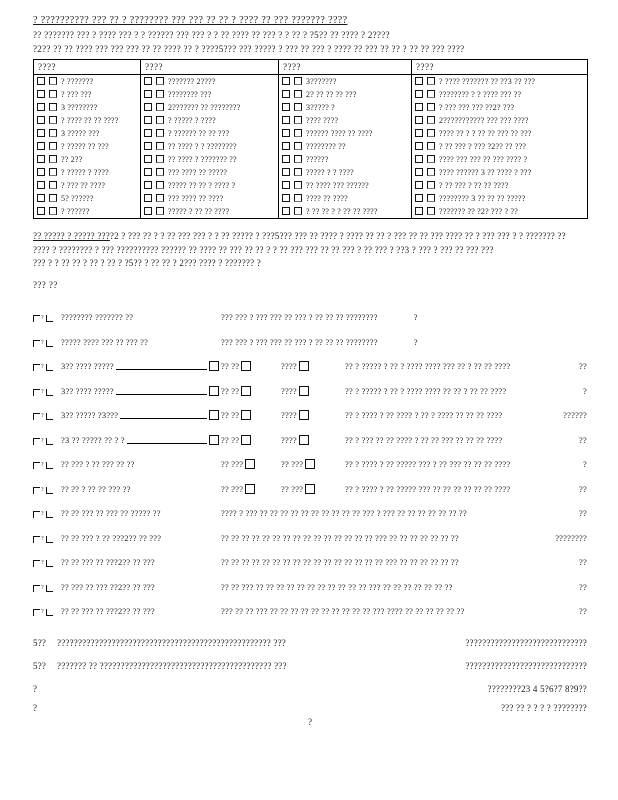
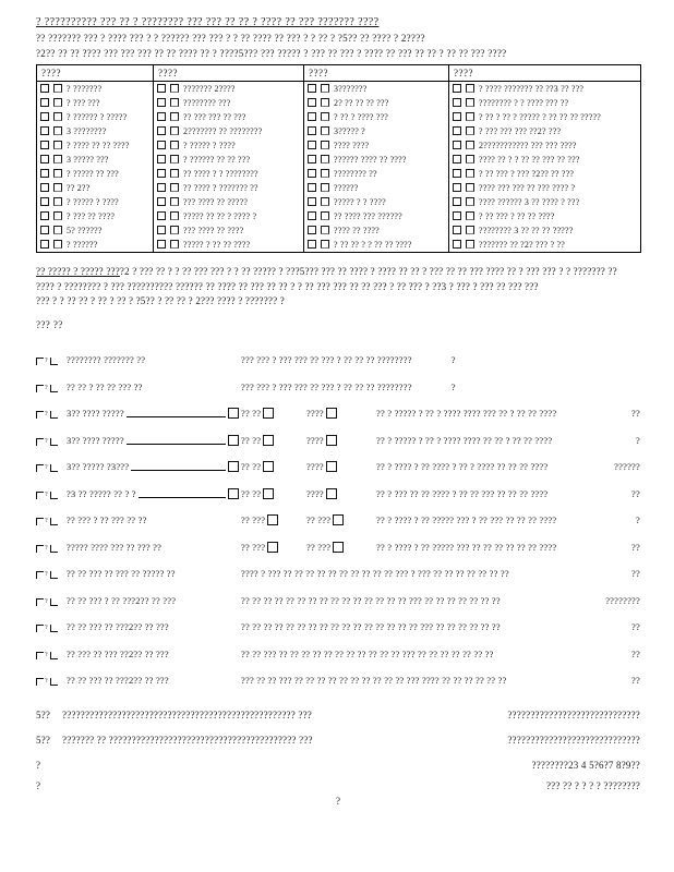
  ? ?????????? ??? ?? ? ???????? ??? ??? ?? ?? ? ???? ?? ??? ??????? ????
  ?? ??????? ??? ? ???? ??? ? ? ?????? ??? ??? ? ? ?? ???? ?? ??? ? ? ?? ? ?5?? ?? ???? ? 2????
  ?2?? ?? ?? ???? ??? ??? ??? ?? ?? ???? ?? ? ????5??? ??? ????? ? ??? ?? ??? ? ???? ?? ??? ?? ?? ? ?? ?? ??? ????
  ????	????	????	????
  ? ???????	??????? 2????	3???????	? ???? ??????? ?? ??3 ?? ???
  ? ??? ???	???????? ???	2? ?? ?? ?? ???	???????? ? ? ???? ??? ??
+ ? ?????? ? ?????	?? ??? ??? ?? ???	? ?? ? ???? ???	? ?? ? ?? ? ????? ? ?? ?? ?? ?????
  3 ????????	2??????? ?? ????????	3????? ?	? ??? ??? ??? ??2? ???
  ? ???? ?? ?? ????	? ????? ? ????	???? ????	2??????????? ??? ??? ????
  3 ????? ???	? ?????? ?? ?? ???	?????? ???? ?? ????	???? ?? ? ? ?? ?? ??? ?? ???
  ? ????? ?? ???	?? ???? ? ? ????????	???????? ??	? ?? ??? ? ??? ?2?? ?? ???
  ?? 2??	?? ???? ? ??????? ??	??????	???? ??? ??? ?? ??? ???? ?
  ? ????? ? ????	??? ???? ?? ?????	????? ? ? ????	???? ?????? 3 ?? ???? ? ???
  ? ??? ?? ????	????? ?? ?? ? ???? ?	?? ???? ??? ??????	? ?? ??? ? ?? ?? ????
  5? ??????	??? ???? ?? ????	???? ?? ????	???????? 3 ?? ?? ?? ?????
  ? ??????	????? ? ?? ?? ????	? ?? ?? ? ? ?? ?? ????	??????? ?? ?2? ??? ? ??
  ?? ????? ? ????? ????2 ? ??? ?? ? ? ?? ??? ??? ? ? ?? ????? ? ???5??? ??? ?? ???? ? ???? ?? ?? ? ??? ?? ?? ??? ???? ?? ? ??? ??? ? ? ??????? ??
  ???? ? ???????? ? ??? ?????????? ?????? ?? ???? ?? ??? ?? ?? ? ? ?? ??? ??? ?? ?? ??? ? ?? ??? ? ??3 ? ??? ? ??? ?? ??? ???
  ??? ? ? ?? ?? ? ?? ? ?? ? ?5?? ? ?? ?? ? 2??? ???? ? ??????? ?
  ??? ??
  ???????? ??????? ??
  ??? ??? ? ??? ??? ?? ??? ? ?? ?? ?? ???????? ?
- ????? ???? ??? ?? ??? ??
+ ?? ?? ? ?? ?? ??? ??
  ??? ??? ? ??? ??? ?? ??? ? ?? ?? ?? ???????? ?
  3?? ???? ?????
  ?? ??
  ????
  ?? ? ????? ? ?? ? ???? ???? ??? ?? ? ?? ?? ????
  ??
  3?? ???? ?????
  ?? ??
  ????
  ?? ? ????? ? ?? ? ???? ???? ?? ?? ? ?? ?? ????
  ?
  3?? ????? ?3???
  ?? ??
  ????
  ?? ? ???? ? ?? ???? ? ?? ? ???? ?? ?? ?? ????
  ??????
  ?3 ?? ????? ?? ? ?
  ?? ??
  ????
  ?? ? ??? ?? ?? ???? ? ?? ?? ??? ?? ?? ?? ????
  ??
  ?? ??? ? ?? ??? ?? ??
  ?? ???
  ?? ???
  ?? ? ???? ? ?? ????? ??? ? ?? ??? ?? ?? ?? ????
  ?
- ?? ?? ? ?? ?? ??? ??
+ ????? ???? ??? ?? ??? ??
  ?? ???
  ?? ???
  ?? ? ???? ? ?? ????? ??? ?? ?? ?? ?? ?? ?? ????
  ??
  ?? ?? ??? ?? ??? ?? ????? ??
  ???? ? ??? ?? ?? ?? ?? ?? ?? ?? ?? ?? ?? ??? ? ??? ?? ?? ?? ?? ?? ?? ??
  ??
  ?? ?? ??? ? ?? ???2?? ?? ???
  ?? ?? ?? ?? ?? ?? ?? ?? ?? ?? ?? ?? ?? ?? ?? ??? ?? ?? ?? ?? ?? ?? ??
  ????????
  ?? ?? ??? ?? ???2?? ?? ???
  ?? ?? ?? ?? ?? ?? ?? ?? ?? ?? ?? ?? ?? ?? ?? ?? ??? ?? ?? ?? ?? ?? ??
  ??
  ?? ??? ?? ??? ??2?? ?? ???
  ?? ?? ??? ?? ?? ?? ?? ?? ?? ?? ?? ?? ?? ?? ??? ?? ?? ?? ?? ?? ?? ??
  ??
  ?? ?? ??? ?? ???2?? ?? ???
  ??? ?? ?? ??? ?? ?? ?? ?? ?? ?? ?? ?? ?? ?? ??? ???? ?? ?? ?? ?? ?? ??
  ??
  5??
  ??????????????????????????????????????????????????? ???
  ?????????????????????????????
  5??
  ??????? ?? ????????????????????????????????????????? ???
  ?????????????????????????????
  ?
  ????????23 4 5?6?7 8?9??
  ?
  ??? ?? ? ? ? ? ????????
  ?
